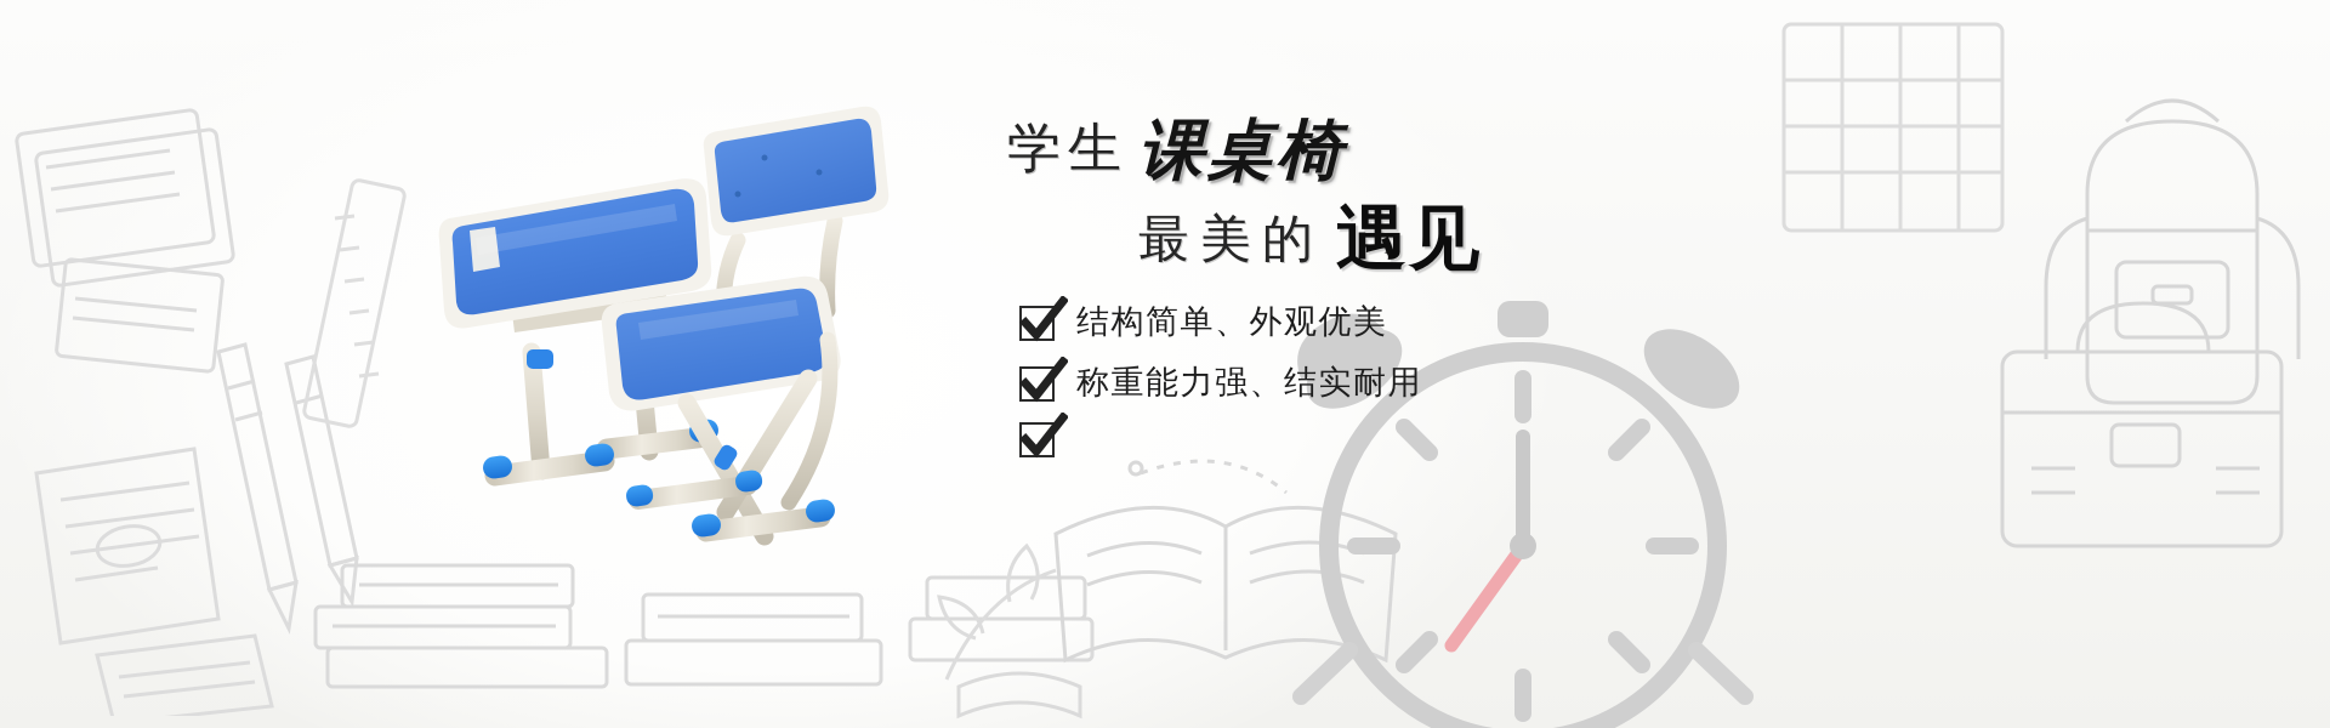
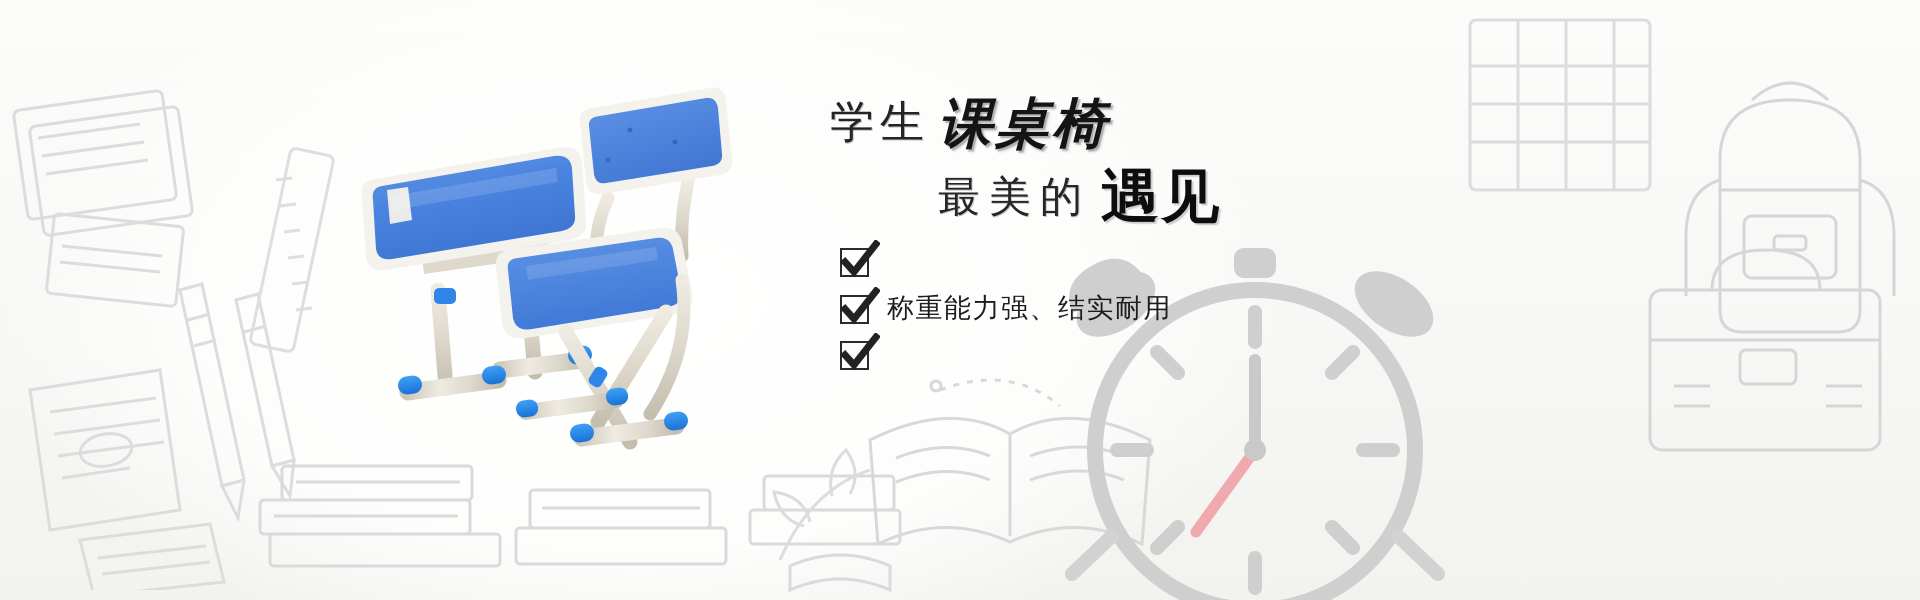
  学生 课桌椅
  最美的 遇见
- 结构简单、外观优美
  称重能力强、结实耐用
